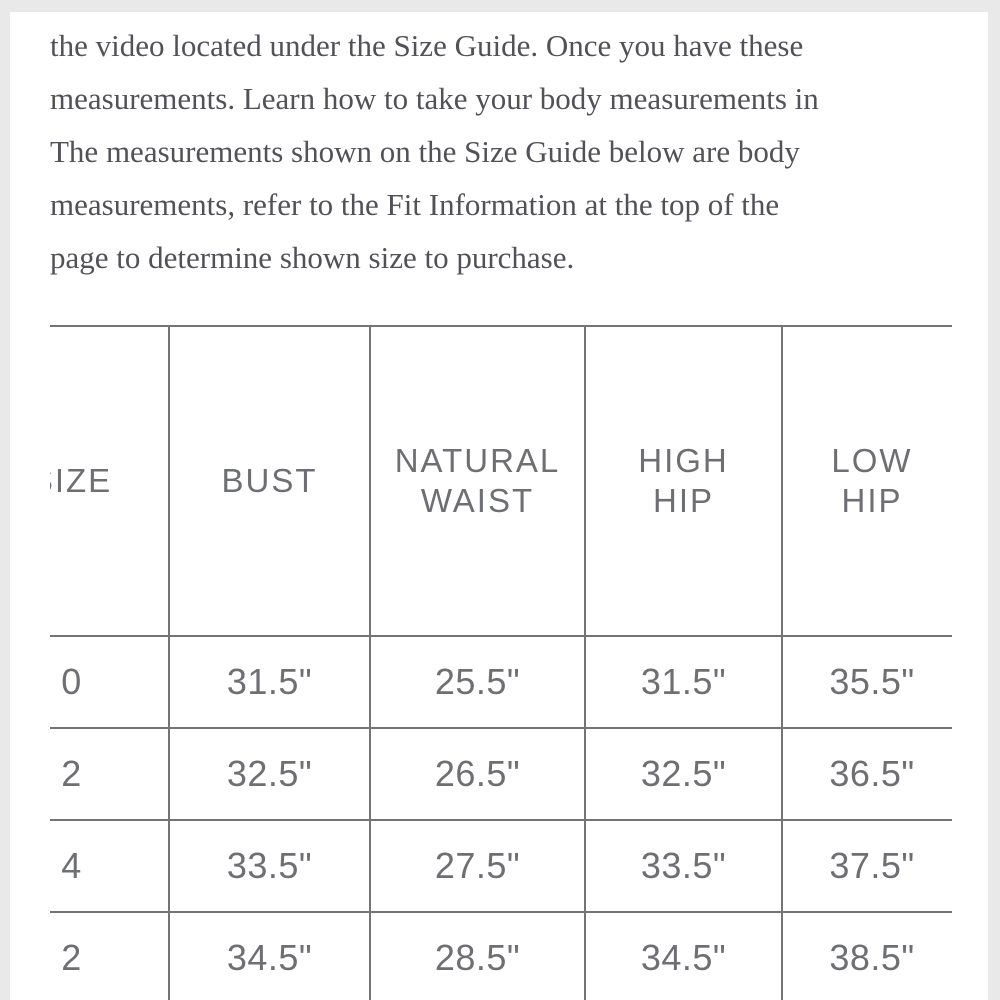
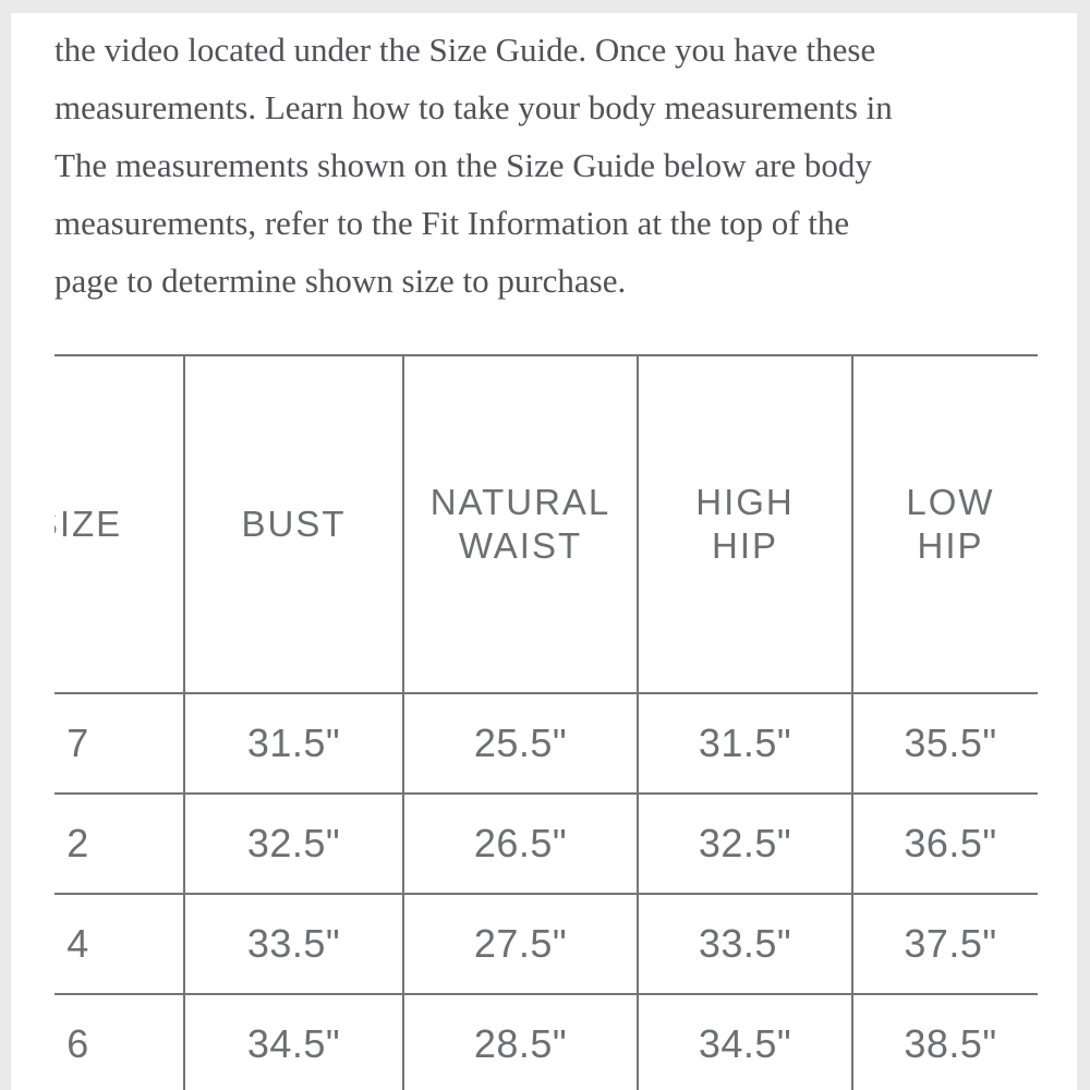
  the video located under the Size Guide. Once you have these
  measurements. Learn how to take your body measurements in
  The measurements shown on the Size Guide below are body
  measurements, refer to the Fit Information at the top of the
  page to determine shown size to purchase.
  IZE	BUST	NATURAL WAIST	HIGH HIP	LOW HIP
- 0	31.5"	25.5"	31.5"	35.5"
+ 7	31.5"	25.5"	31.5"	35.5"
  2	32.5"	26.5"	32.5"	36.5"
  4	33.5"	27.5"	33.5"	37.5"
- 2	34.5"	28.5"	34.5"	38.5"
+ 6	34.5"	28.5"	34.5"	38.5"
